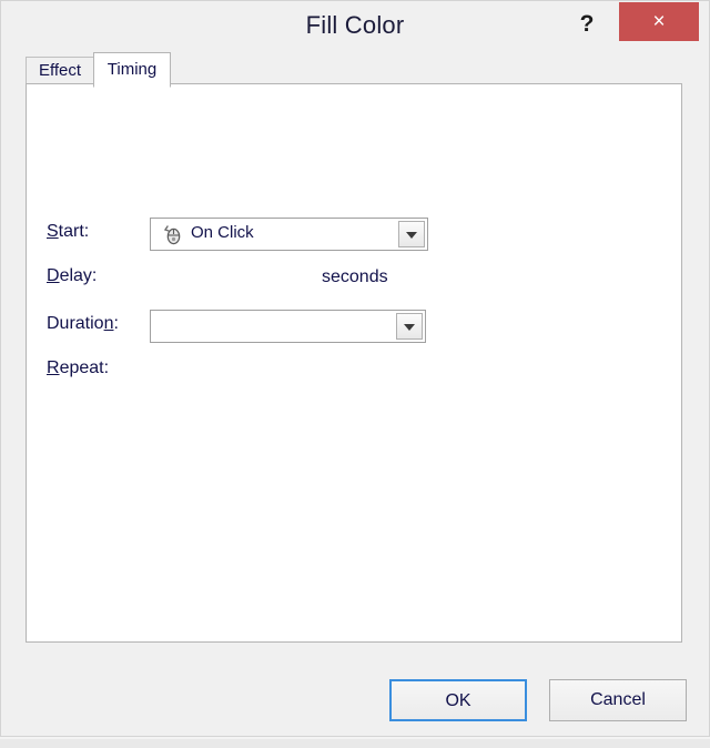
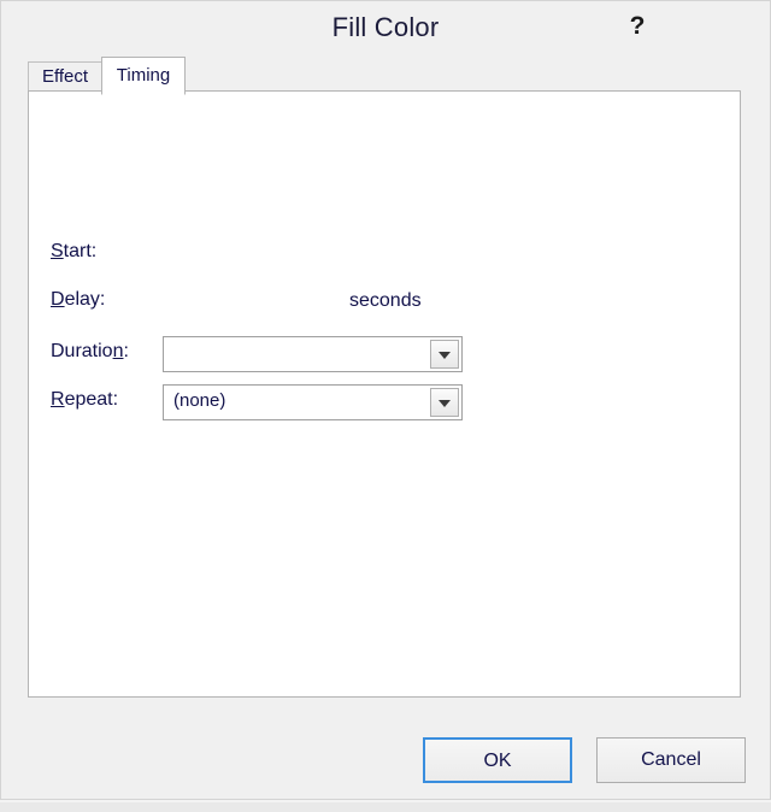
  Fill Color
  ?
- ×
  Effect
  Timing
  Start:
- On Click
  Delay:
  seconds
  Duration:
  Repeat:
+ (none)
  OK
  Cancel
